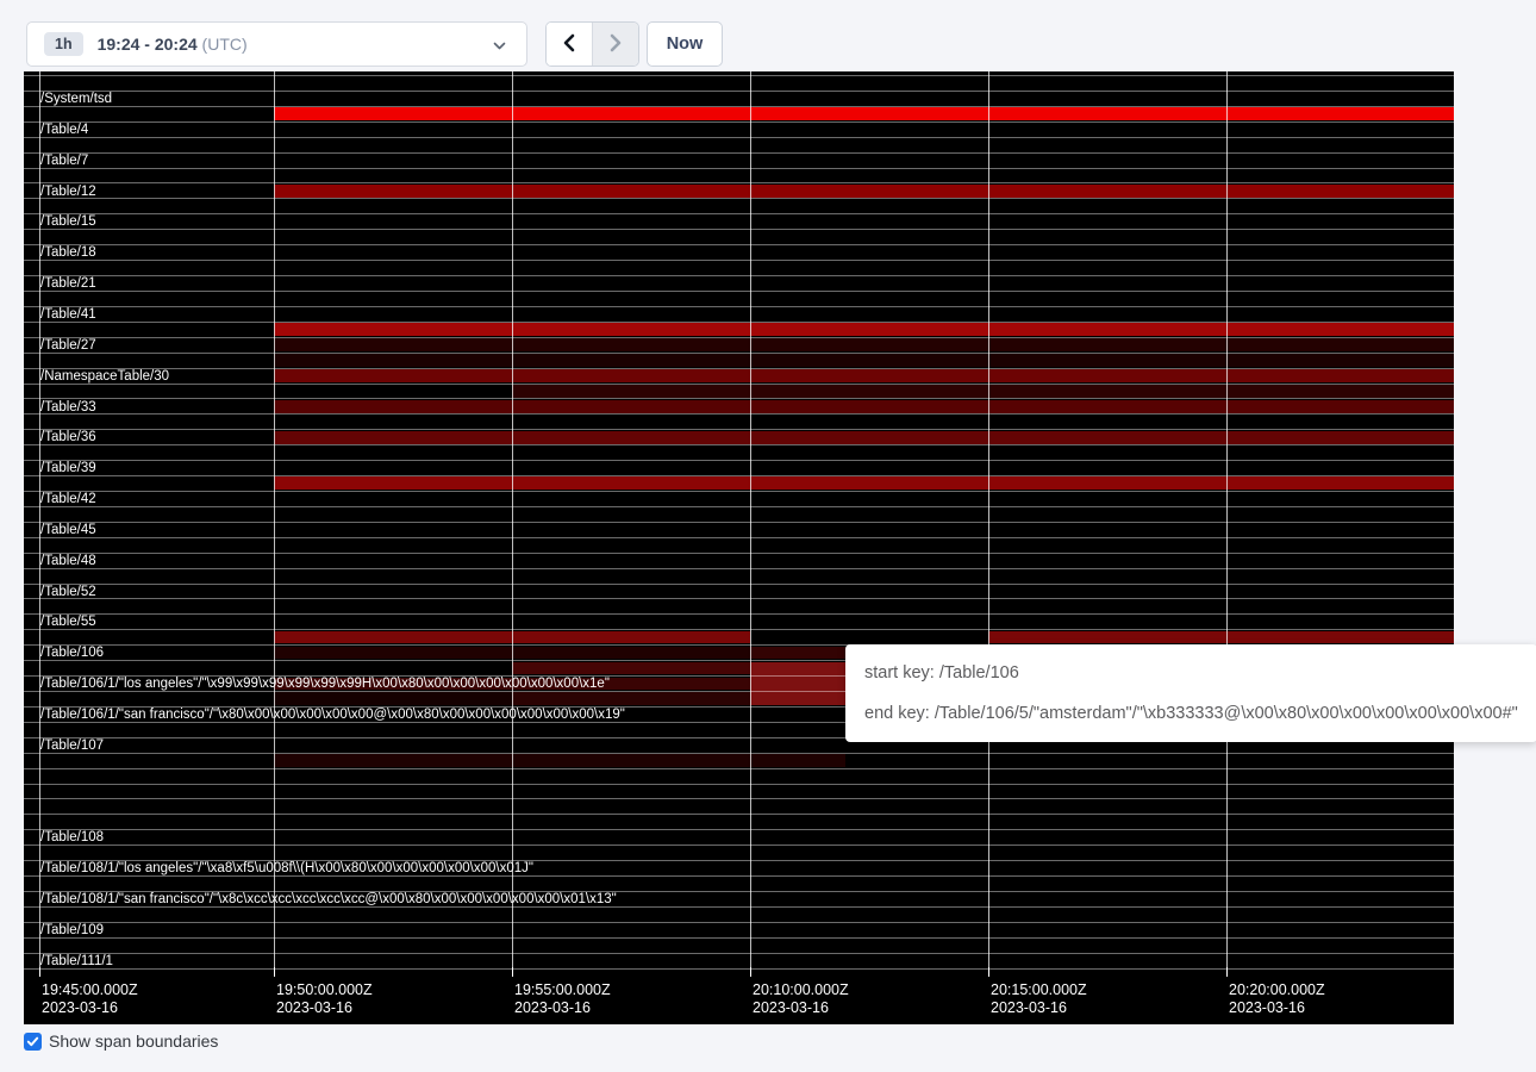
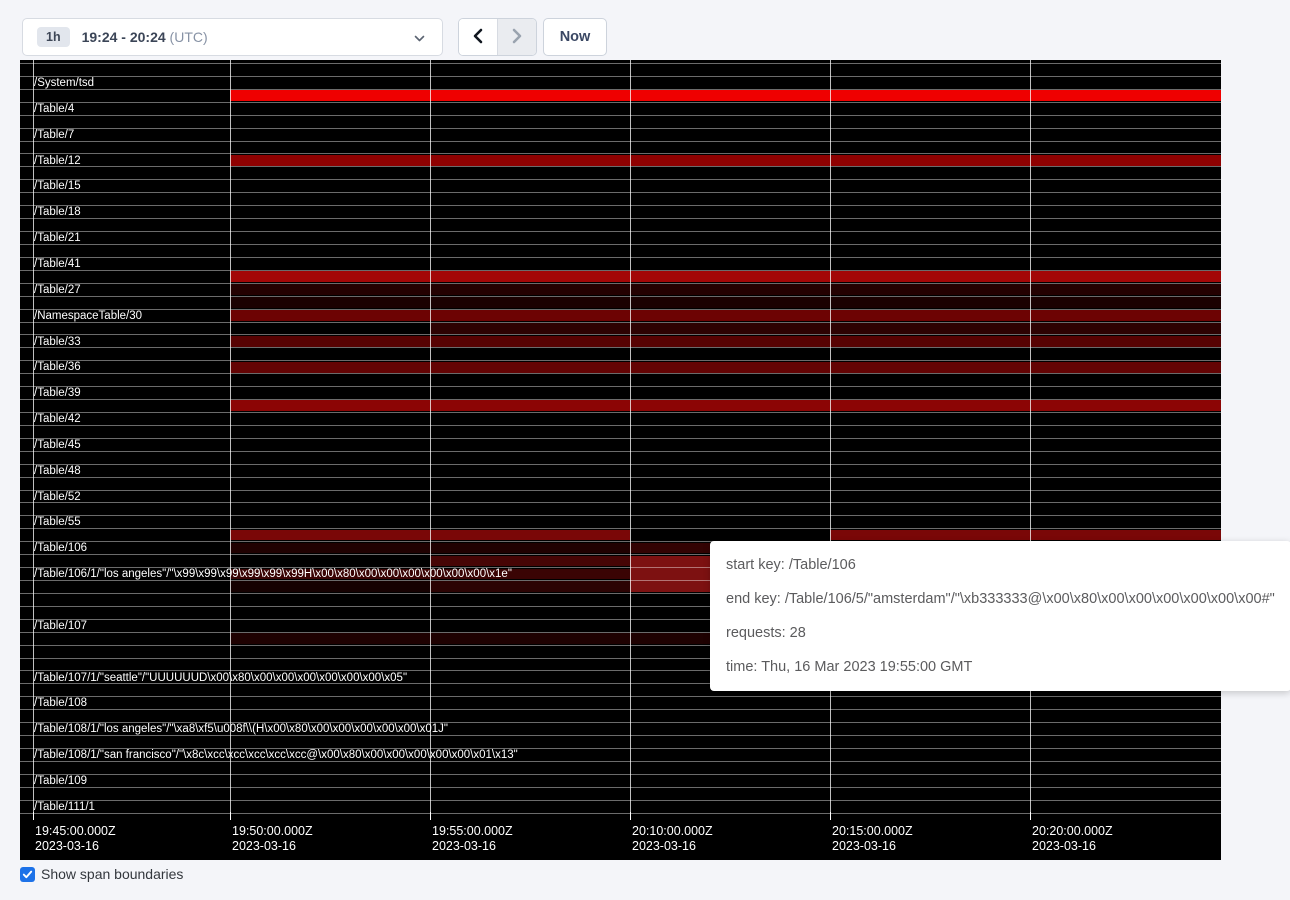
  1h
  19:24 - 20:24 (UTC)
  Now
  /System/tsd
  /Table/4
  /Table/7
  /Table/12
  /Table/15
  /Table/18
  /Table/21
  /Table/41
  /Table/27
  /NamespaceTable/30
  /Table/33
  /Table/36
  /Table/39
  /Table/42
  /Table/45
  /Table/48
  /Table/52
  /Table/55
  /Table/106
  /Table/106/1/"los angeles"/"\x99\x99\x99\x99\x99\x99H\x00\x80\x00\x00\x00\x00\x00\x00\x1e"
- /Table/106/1/"san francisco"/"\x80\x00\x00\x00\x00\x00@\x00\x80\x00\x00\x00\x00\x00\x00\x19"
  /Table/107
+ /Table/107/1/"seattle"/"UUUUUUD\x00\x80\x00\x00\x00\x00\x00\x00\x05"
  /Table/108
  /Table/108/1/"los angeles"/"\xa8\xf5\u008f\\(H\x00\x80\x00\x00\x00\x00\x00\x01J"
  /Table/108/1/"san francisco"/"\x8c\xcc\xcc\xcc\xcc\xcc@\x00\x80\x00\x00\x00\x00\x00\x01\x13"
  /Table/109
  /Table/111/1
  19:45:00.000Z
  2023-03-16
  19:50:00.000Z
  2023-03-16
  19:55:00.000Z
  2023-03-16
  20:10:00.000Z
  2023-03-16
  20:15:00.000Z
  2023-03-16
  20:20:00.000Z
  2023-03-16
  start key: /Table/106
  end key: /Table/106/5/"amsterdam"/"\xb333333@\x00\x80\x00\x00\x00\x00\x00\x00#"
+ requests: 28
+ time: Thu, 16 Mar 2023 19:55:00 GMT
  Show span boundaries
